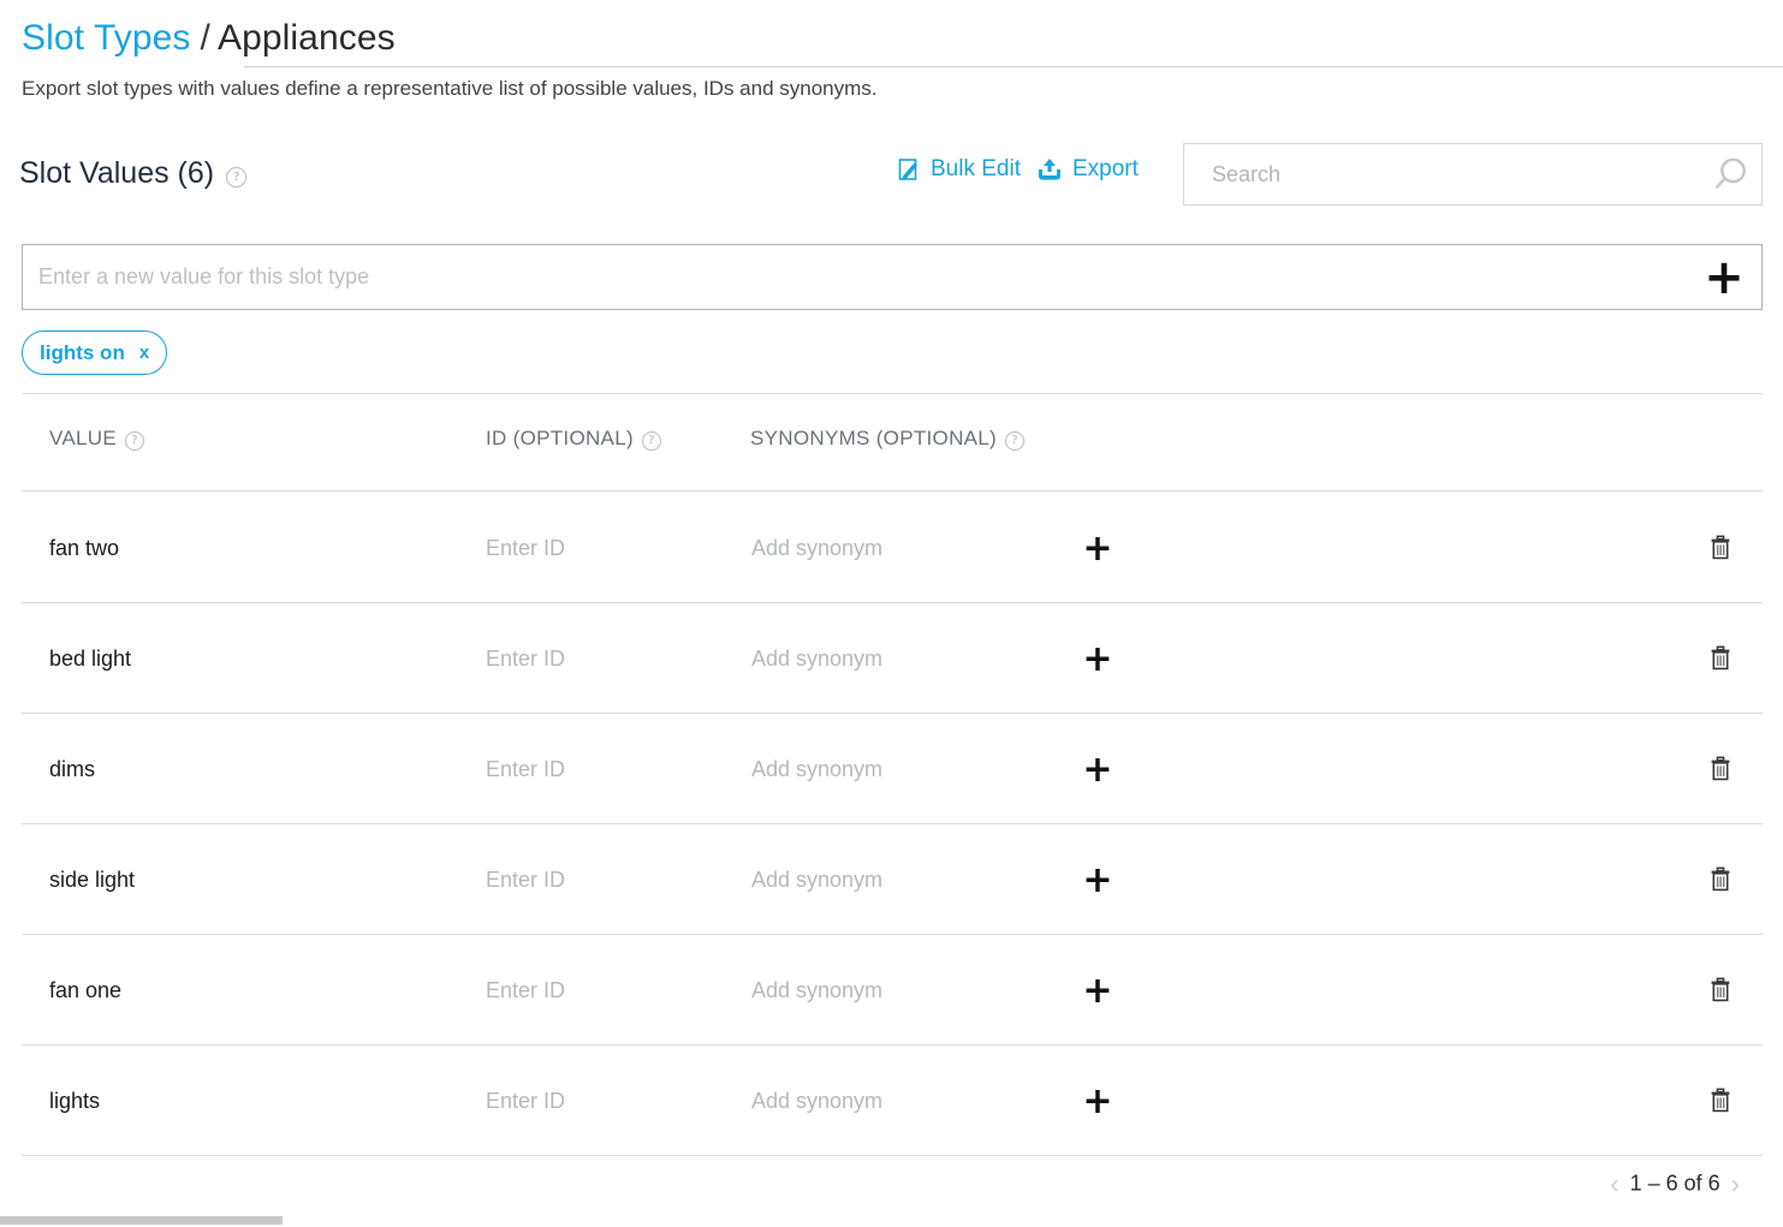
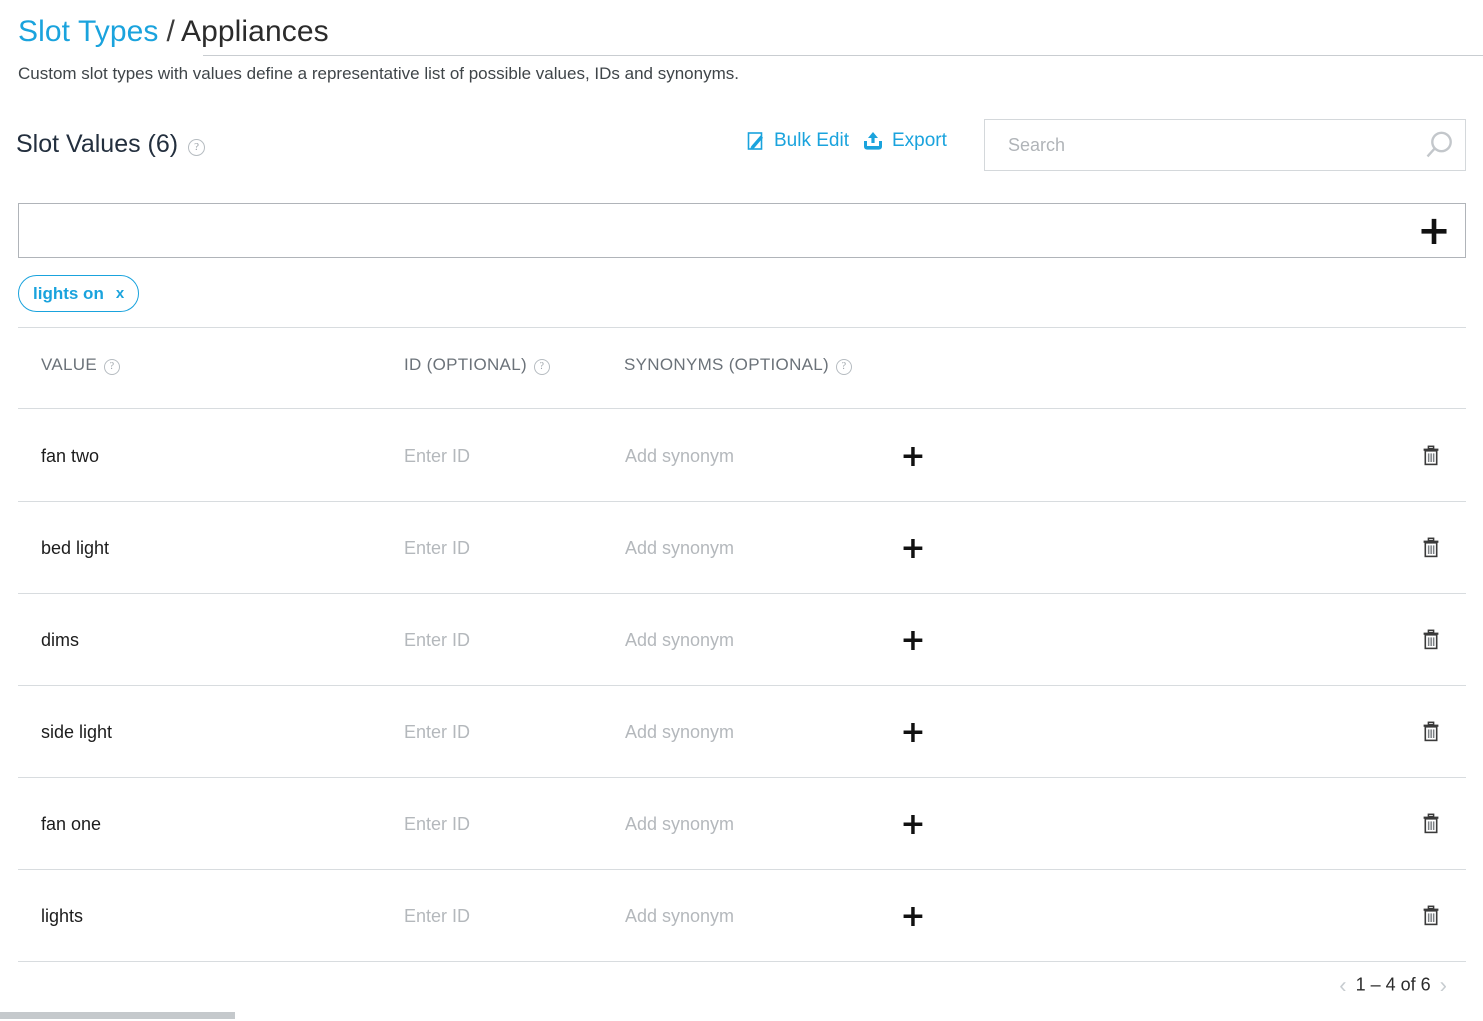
  Slot Types / Appliances
- Export slot types with values define a representative list of possible values, IDs and synonyms.
+ Custom slot types with values define a representative list of possible values, IDs and synonyms.
  Slot Values (6) ?
  Bulk Edit
  Export
  Search
- Enter a new value for this slot type
  +
  lights on
  x
  VALUE ?
  ID (OPTIONAL) ?
  SYNONYMS (OPTIONAL) ?
  fan two
  Enter ID
  Add synonym
  +
  bed light
  Enter ID
  Add synonym
  +
  dims
  Enter ID
  Add synonym
  +
  side light
  Enter ID
  Add synonym
  +
  fan one
  Enter ID
  Add synonym
  +
  lights
  Enter ID
  Add synonym
  +
  ‹
- 1 – 6 of 6
+ 1 – 4 of 6
  ›
